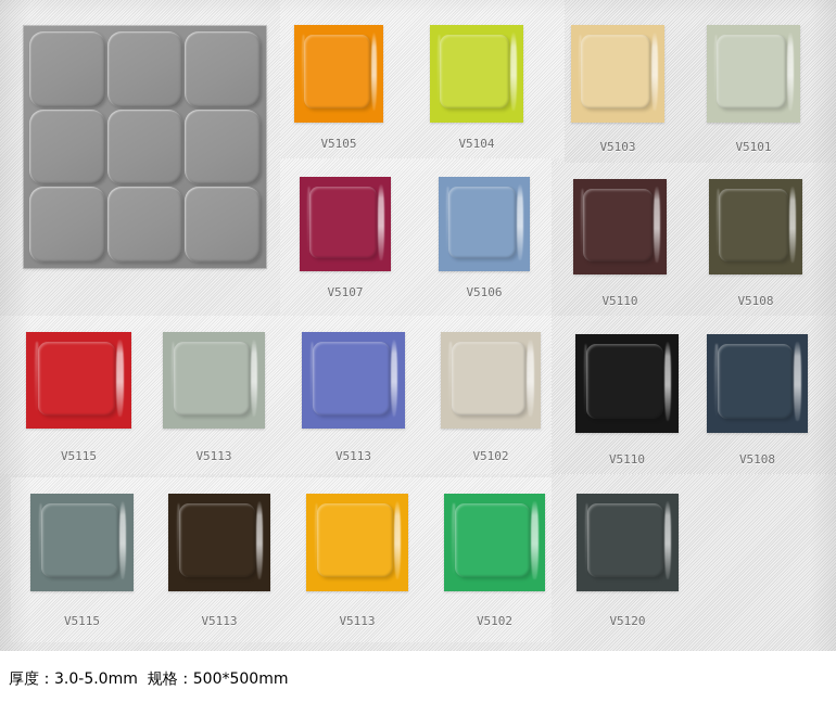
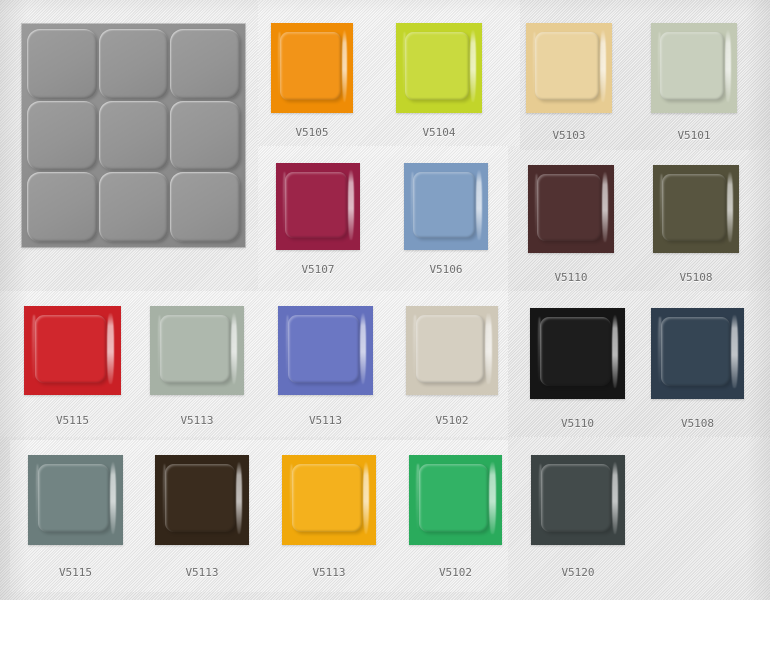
- 厚度：3.0-5.0mm 规格：500*500mm
